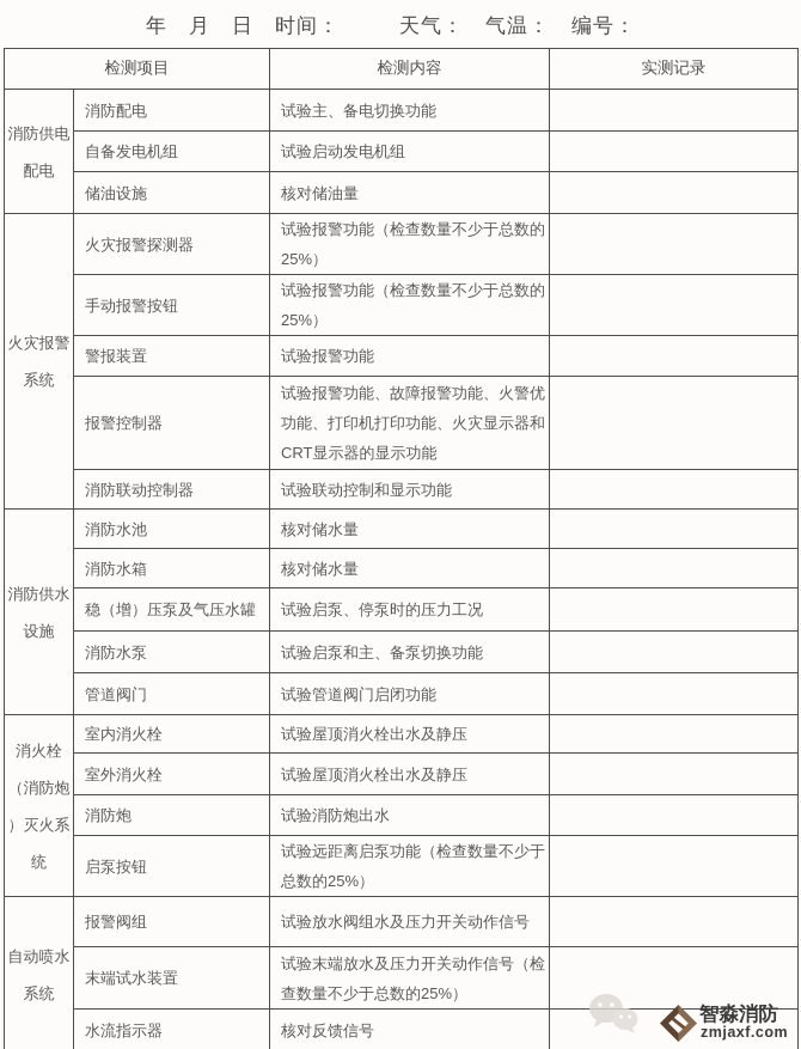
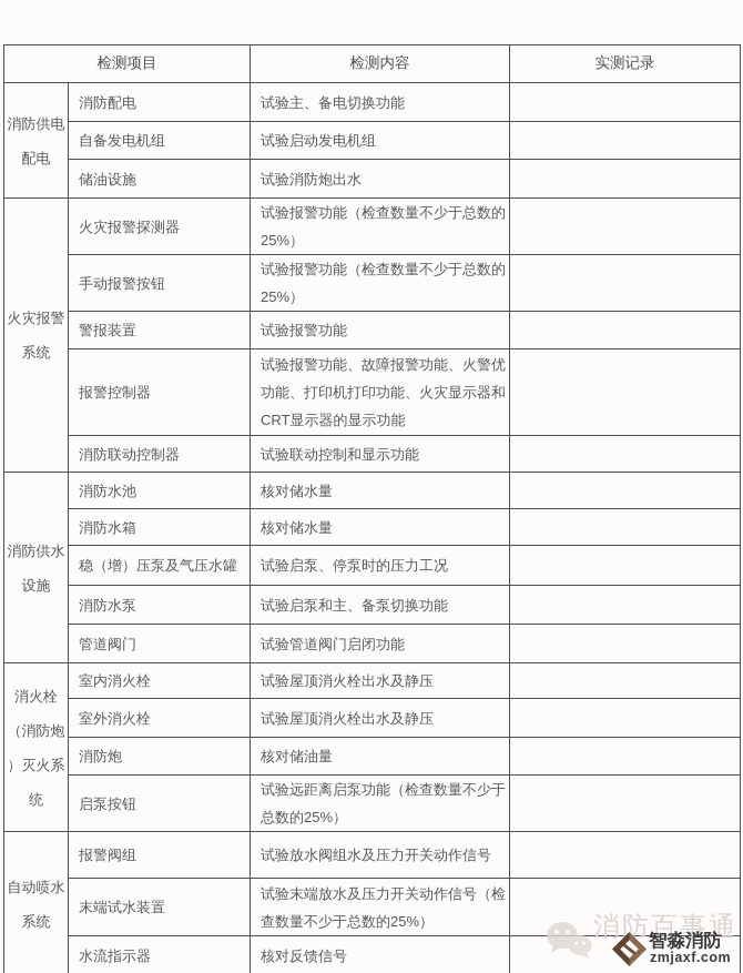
- 年 月 日 时间：
- 天气： 气温： 编号：
  检测项目	检测内容	实测记录
  消防供电 配电	消防配电	试验主、备电切换功能
  自备发电机组	试验启动发电机组
- 储油设施	核对储油量
+ 储油设施	试验消防炮出水
  火灾报警 系统	火灾报警探测器	试验报警功能（检查数量不少于总数的 25%）
  手动报警按钮	试验报警功能（检查数量不少于总数的 25%）
  警报装置	试验报警功能
  报警控制器	试验报警功能、故障报警功能、火警优 功能、打印机打印功能、火灾显示器和 CRT显示器的显示功能
  消防联动控制器	试验联动控制和显示功能
  消防供水 设施	消防水池	核对储水量
  消防水箱	核对储水量
  稳（增）压泵及气压水罐	试验启泵、停泵时的压力工况
  消防水泵	试验启泵和主、备泵切换功能
  管道阀门	试验管道阀门启闭功能
  消火栓 （消防炮 ）灭火系 统	室内消火栓	试验屋顶消火栓出水及静压
  室外消火栓	试验屋顶消火栓出水及静压
- 消防炮	试验消防炮出水
+ 消防炮	核对储油量
  启泵按钮	试验远距离启泵功能（检查数量不少于 总数的25%）
  自动喷水 系统	报警阀组	试验放水阀组水及压力开关动作信号
  末端试水装置	试验末端放水及压力开关动作信号（检 查数量不少于总数的25%）
  水流指示器	核对反馈信号
+ 消防百事通
  智淼消防
  zmjaxf.com
